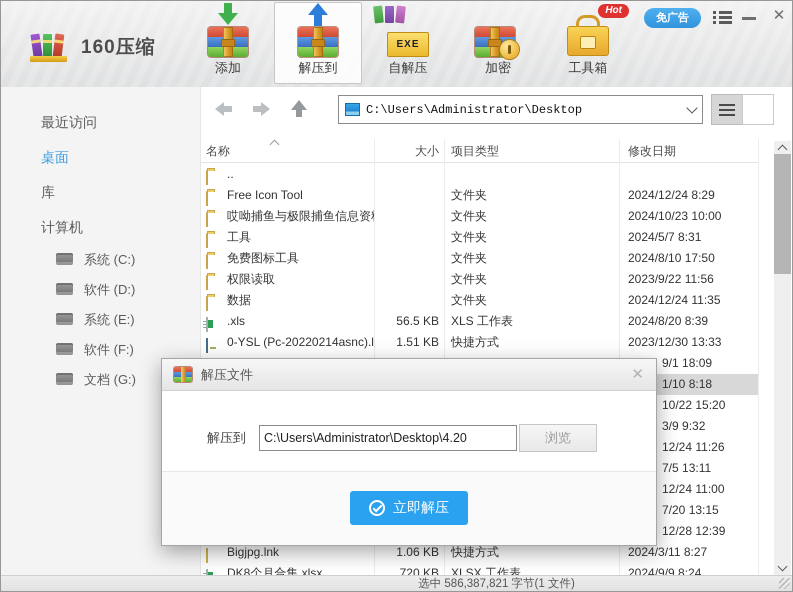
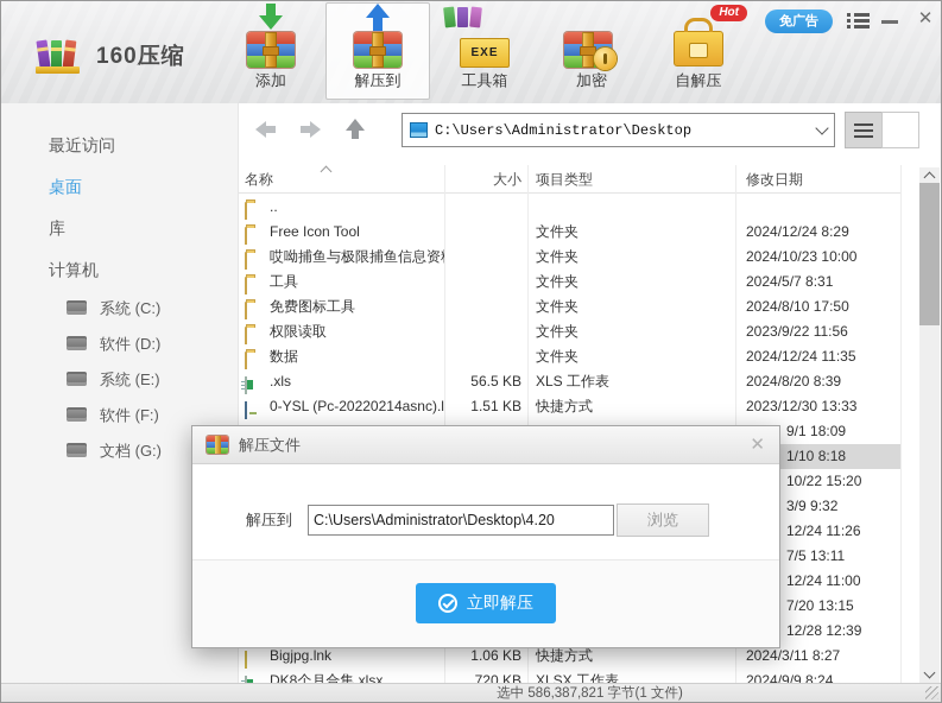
  160压缩
  添加
  解压到
  EXE
- 自解压
+ 工具箱
  加密
- 工具箱
+ 自解压
  Hot
  免广告
  ✕
  最近访问
  桌面
  库
  计算机
  系统 (C:)
  软件 (D:)
  系统 (E:)
  软件 (F:)
  文档 (G:)
  C:\Users\Administrator\Desktop
  名称
  大小
  项目类型
  修改日期
  ..
  Free Icon Tool
  文件夹
  2024/12/24 8:29
  哎呦捕鱼与极限捕鱼信息资
  文件夹
  2024/10/23 10:00
  工具
  文件夹
  2024/5/7 8:31
  免费图标工具
  文件夹
  2024/8/10 17:50
  权限读取
  文件夹
  2023/9/22 11:56
  数据
  文件夹
  2024/12/24 11:35
  .xls
  56.5 KB
  XLS 工作表
  2024/8/20 8:39
  0-YSL (Pc-20220214asnc).l
  1.51 KB
  快捷方式
  2023/12/30 13:33
  9/1 18:09
  1/10 8:18
  10/22 15:20
  3/9 9:32
  12/24 11:26
  7/5 13:11
  12/24 11:00
  7/20 13:15
  12/28 12:39
  Bigjpg.lnk
  1.06 KB
  快捷方式
  2024/3/11 8:27
  DK8个月合集.xlsx
  720 KB
  XLSX 工作表
  2024/9/9 8:24
  解压文件
  ✕
  解压到
  C:\Users\Administrator\Desktop\4.20
  浏览
  立即解压
  选中 586,387,821 字节(1 文件)
